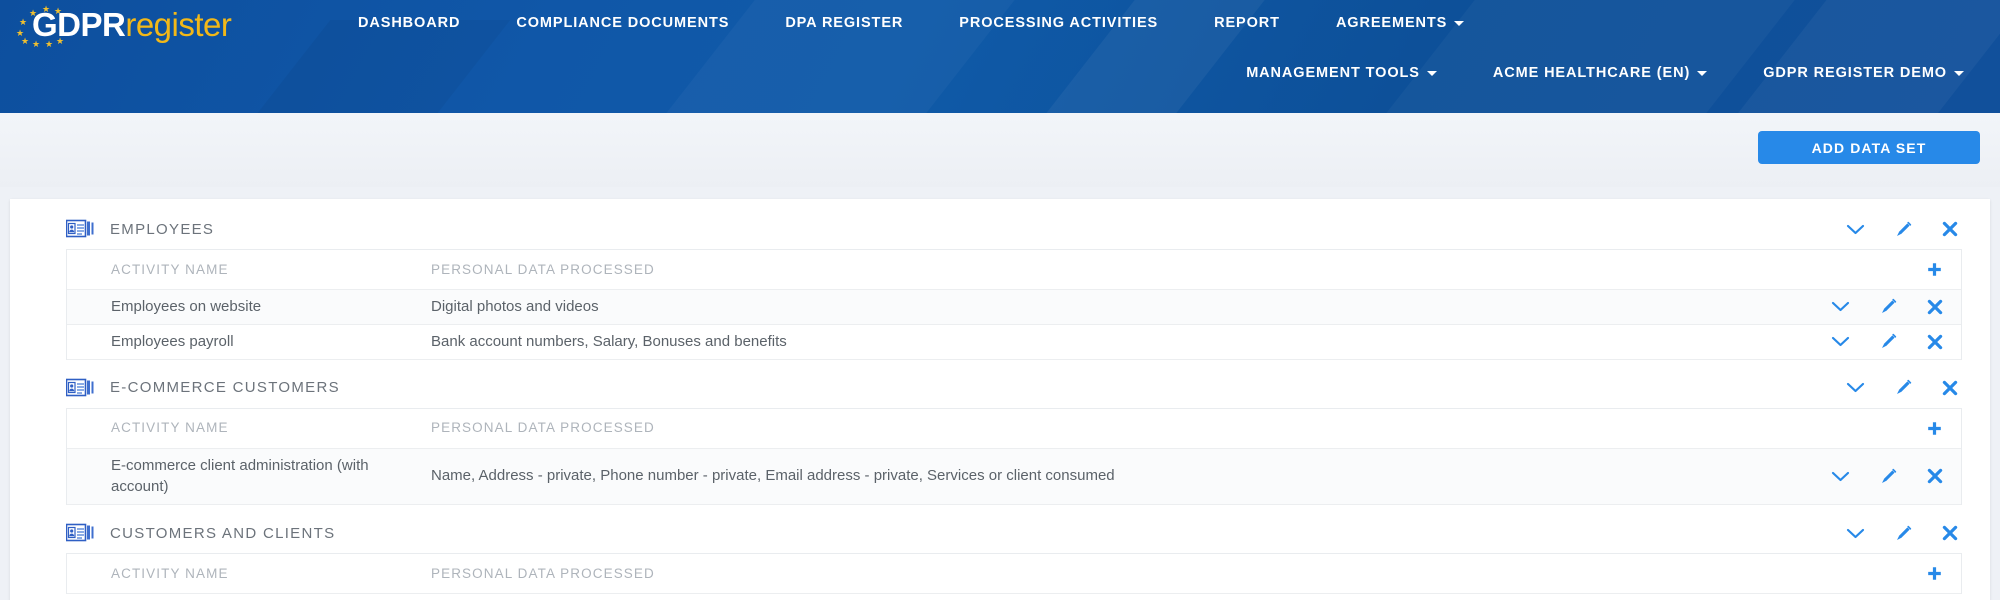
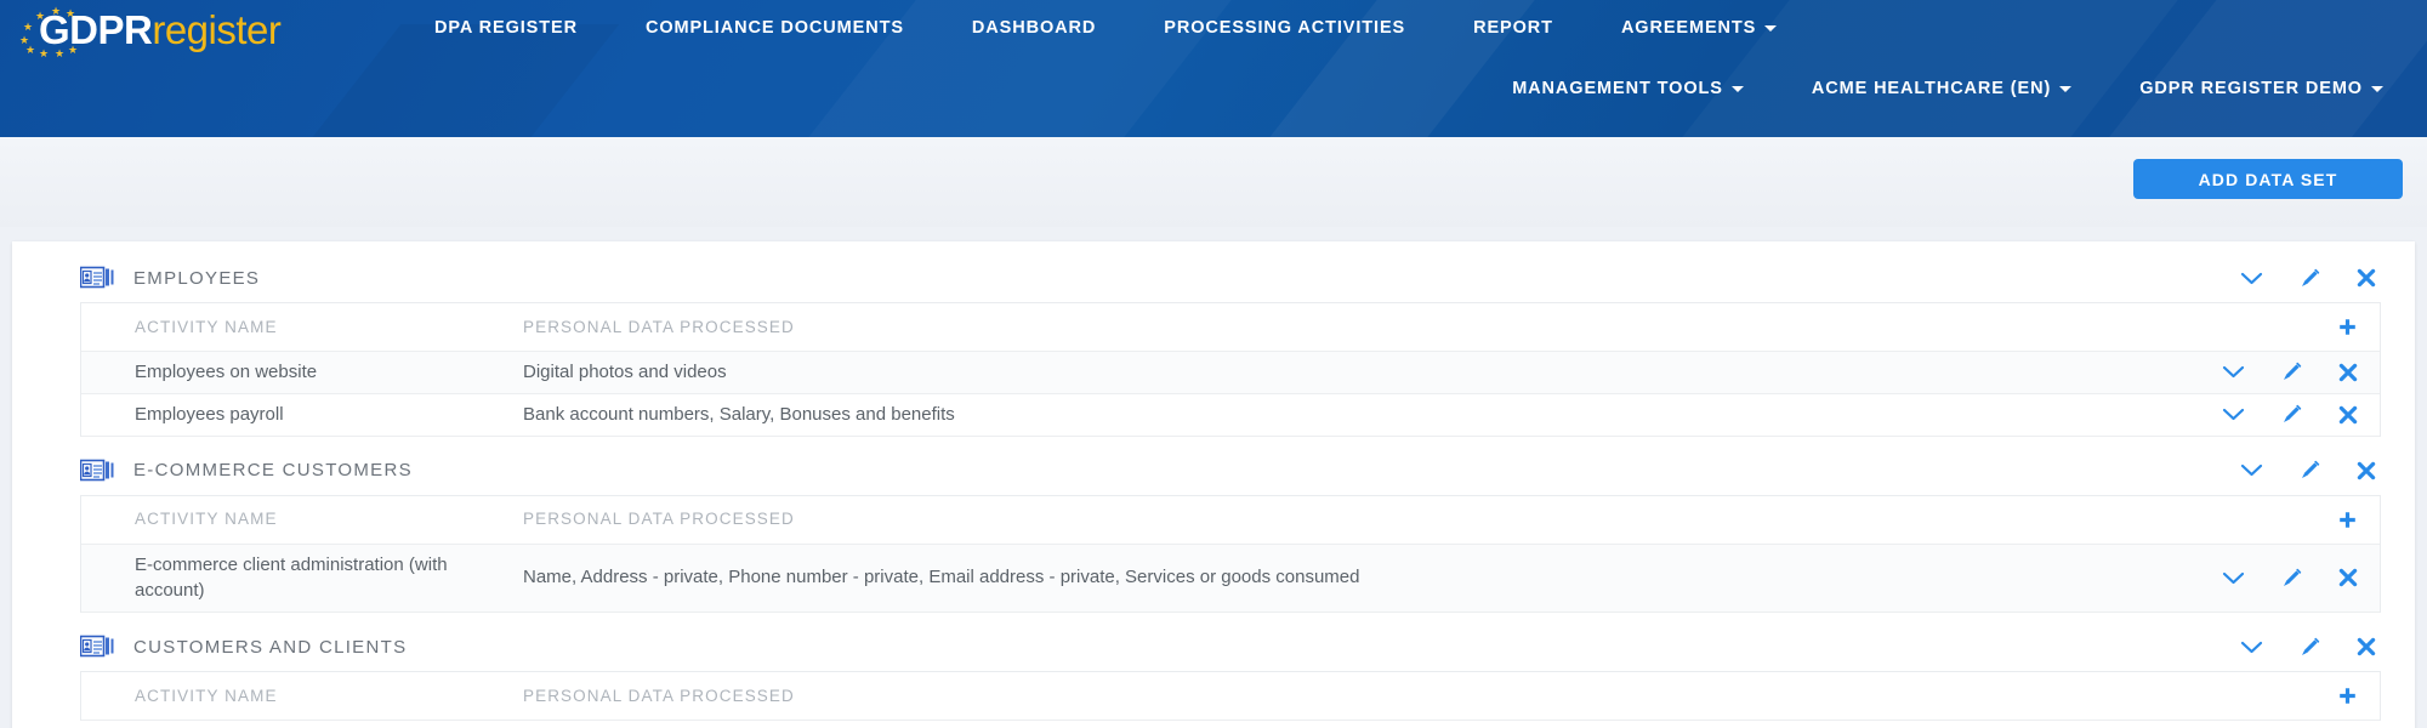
  ★
  ★
  ★
  ★
  ★
  ★
  ★
  ★
  ★
  GDPRregister
- DASHBOARD
+ DPA REGISTER
  COMPLIANCE DOCUMENTS
- DPA REGISTER
+ DASHBOARD
  PROCESSING ACTIVITIES
  REPORT
  AGREEMENTS
  MANAGEMENT TOOLS
  ACME HEALTHCARE (EN)
  GDPR REGISTER DEMO
  ADD DATA SET
  EMPLOYEES
  ACTIVITY NAME
  PERSONAL DATA PROCESSED
  Employees on website
  Digital photos and videos
  Employees payroll
  Bank account numbers, Salary, Bonuses and benefits
  E-COMMERCE CUSTOMERS
  ACTIVITY NAME
  PERSONAL DATA PROCESSED
  E-commerce client administration (with account)
- Name, Address - private, Phone number - private, Email address - private, Services or client consumed
+ Name, Address - private, Phone number - private, Email address - private, Services or goods consumed
  CUSTOMERS AND CLIENTS
  ACTIVITY NAME
  PERSONAL DATA PROCESSED
